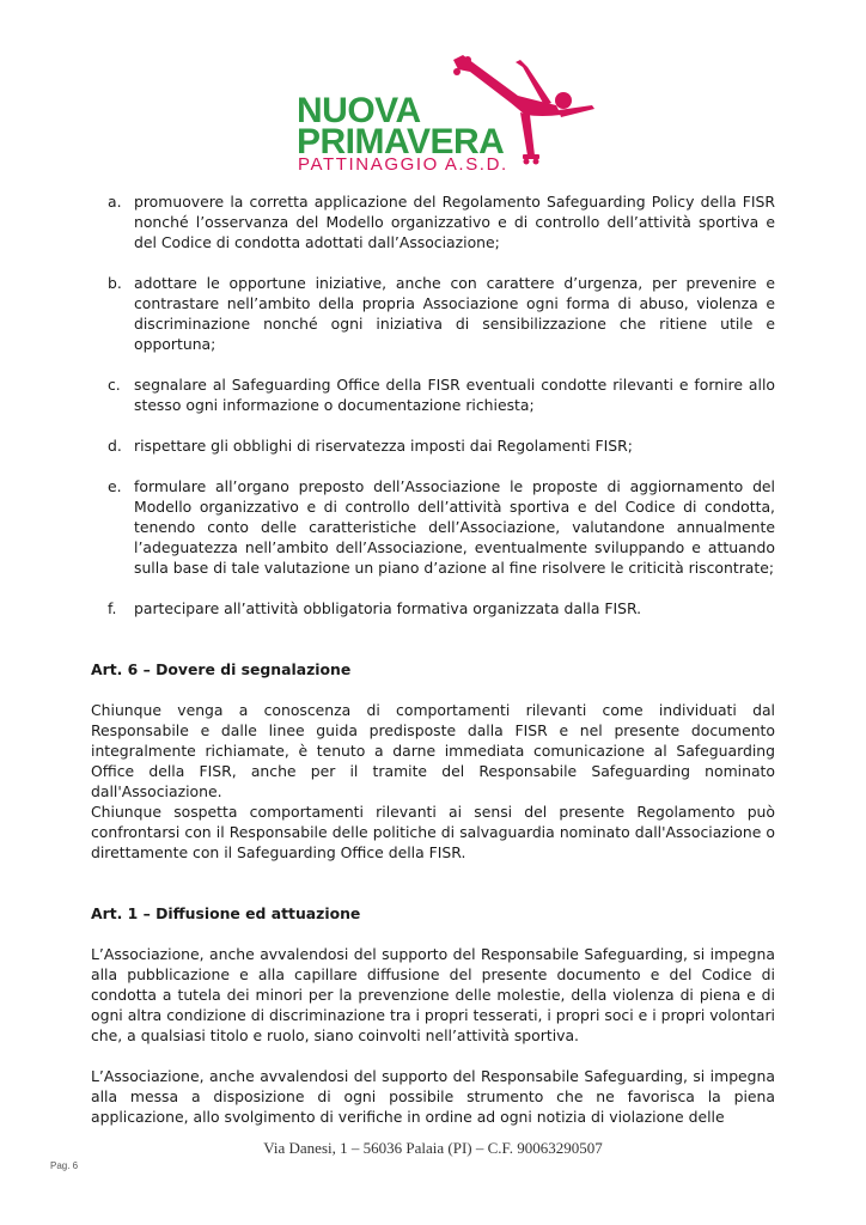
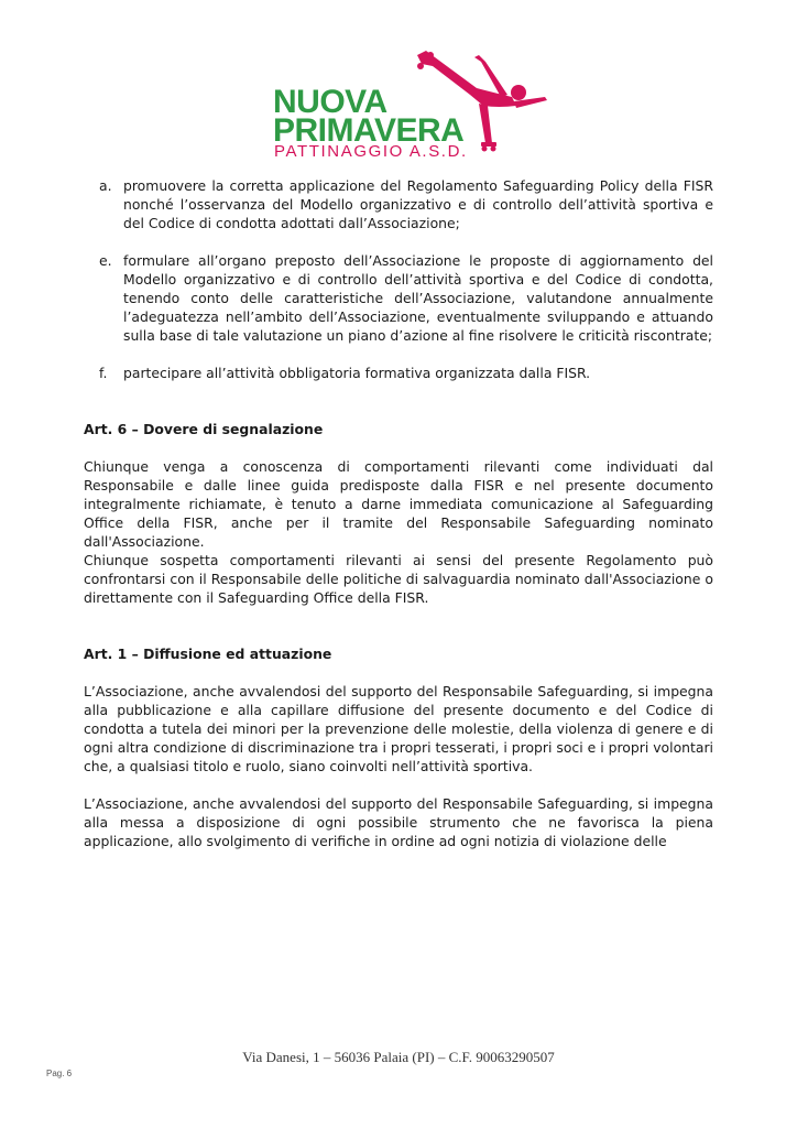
  NUOVA
  PRIMAVERA
  PATTINAGGIO A.S.D.
  a.
  promuovere la corretta applicazione del Regolamento Safeguarding Policy della FISR nonché l’osservanza del Modello organizzativo e di controllo dell’attività sportiva e del Codice di condotta adottati dall’Associazione;
- b.
- adottare le opportune iniziative, anche con carattere d’urgenza, per prevenire e contrastare nell’ambito della propria Associazione ogni forma di abuso, violenza e discriminazione nonché ogni iniziativa di sensibilizzazione che ritiene utile e opportuna;
- c.
- segnalare al Safeguarding Office della FISR eventuali condotte rilevanti e fornire allo stesso ogni informazione o documentazione richiesta;
- d.
- rispettare gli obblighi di riservatezza imposti dai Regolamenti FISR;
  e.
  formulare all’organo preposto dell’Associazione le proposte di aggiornamento del Modello organizzativo e di controllo dell’attività sportiva e del Codice di condotta, tenendo conto delle caratteristiche dell’Associazione, valutandone annualmente l’adeguatezza nell’ambito dell’Associazione, eventualmente sviluppando e attuando sulla base di tale valutazione un piano d’azione al fine risolvere le criticità riscontrate;
  f.
  partecipare all’attività obbligatoria formativa organizzata dalla FISR.
  Art. 6 – Dovere di segnalazione
  Chiunque venga a conoscenza di comportamenti rilevanti come individuati dal Responsabile e dalle linee guida predisposte dalla FISR e nel presente documento integralmente richiamate, è tenuto a darne immediata comunicazione al Safeguarding Office della FISR, anche per il tramite del Responsabile Safeguarding nominato dall'Associazione.
  Chiunque sospetta comportamenti rilevanti ai sensi del presente Regolamento può confrontarsi con il Responsabile delle politiche di salvaguardia nominato dall'Associazione o direttamente con il Safeguarding Office della FISR.
  Art. 1 – Diffusione ed attuazione
- L’Associazione, anche avvalendosi del supporto del Responsabile Safeguarding, si impegna alla pubblicazione e alla capillare diffusione del presente documento e del Codice di condotta a tutela dei minori per la prevenzione delle molestie, della violenza di piena e di ogni altra condizione di discriminazione tra i propri tesserati, i propri soci e i propri volontari che, a qualsiasi titolo e ruolo, siano coinvolti nell’attività sportiva.
+ L’Associazione, anche avvalendosi del supporto del Responsabile Safeguarding, si impegna alla pubblicazione e alla capillare diffusione del presente documento e del Codice di condotta a tutela dei minori per la prevenzione delle molestie, della violenza di genere e di ogni altra condizione di discriminazione tra i propri tesserati, i propri soci e i propri volontari che, a qualsiasi titolo e ruolo, siano coinvolti nell’attività sportiva.
  L’Associazione, anche avvalendosi del supporto del Responsabile Safeguarding, si impegna alla messa a disposizione di ogni possibile strumento che ne favorisca la piena applicazione, allo svolgimento di verifiche in ordine ad ogni notizia di violazione delle
  Via Danesi, 1 – 56036 Palaia (PI) – C.F. 90063290507
  Pag. 6
